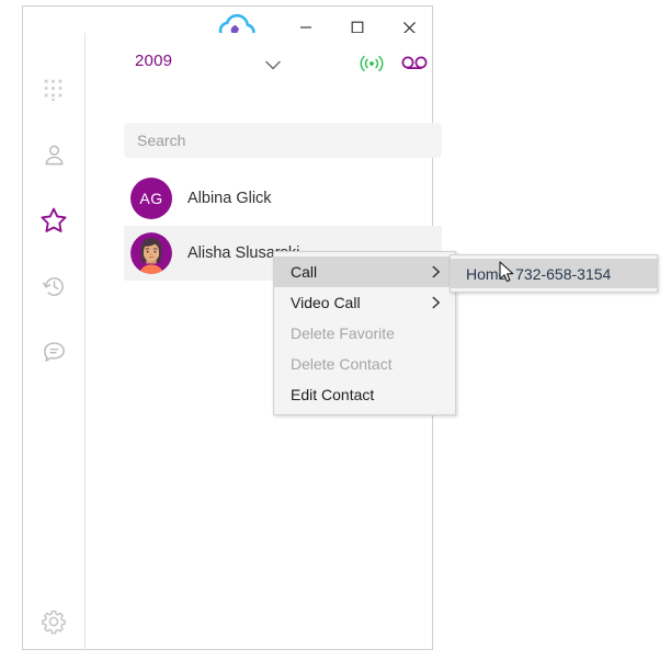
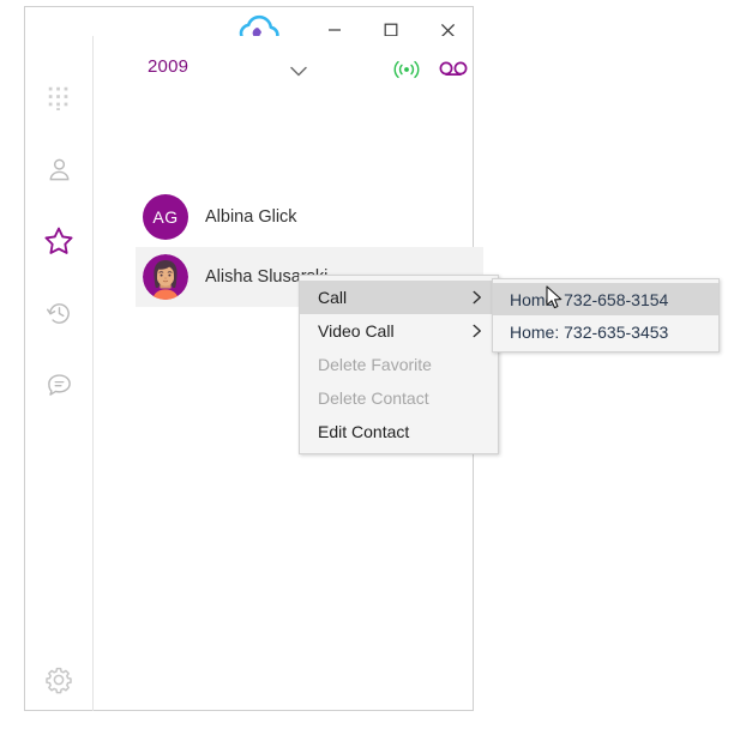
  2009
- Search
  AG
  Albina Glick
  Alisha Slusa
  Call
  Video Call
  Delete Favorite
  Delete Contact
  Edit Contact
  Hom 732-658-3154
+ Home: 732-635-3453
